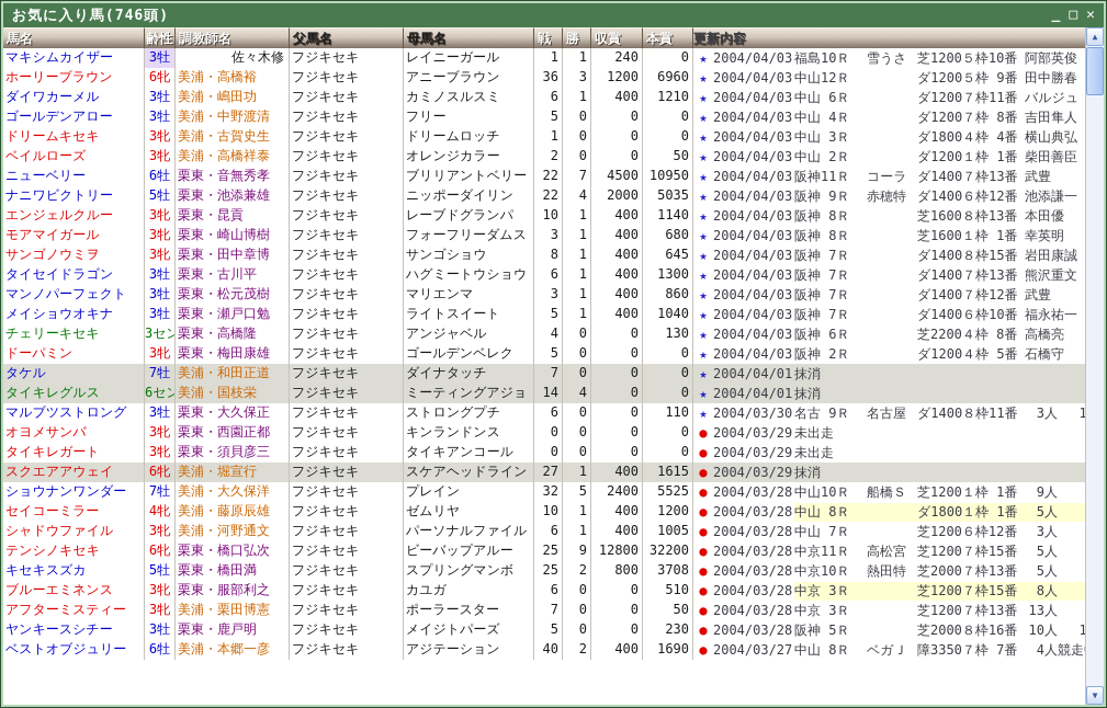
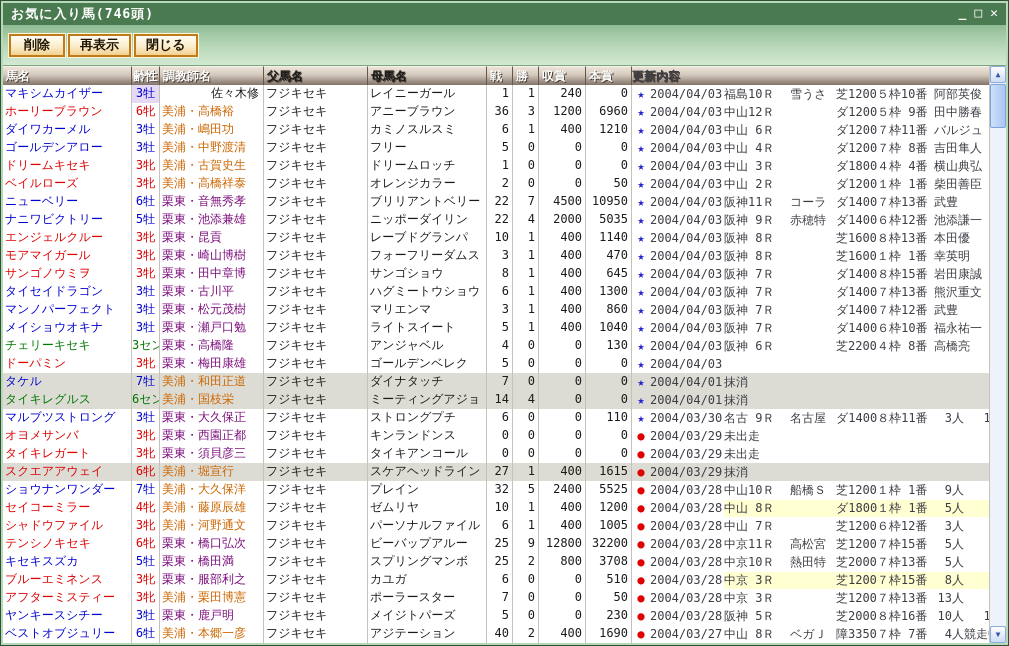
  お気に入り馬(746頭)
  _
  □
  ✕
+ 削除
+ 再表示
+ 閉じる
  馬名
  齢性
  調教師名
  父馬名
  母馬名
  戦
  勝
  収賞
  本賞
  更新内容
  マキシムカイザー
  3牡
  佐々木修
  フジキセキ
  レイニーガール
  1
  1
  240
  0
  ★
  2004/04/03
  福島10Ｒ
  雪うさ
  芝1200５枠10番
  阿部英俊
  ホーリーブラウン
  6牝
  美浦・高橋裕
  フジキセキ
  アニーブラウン
  36
  3
  1200
  6960
  ★
  2004/04/03
  中山12Ｒ
  ダ1200５枠 9番
  田中勝春
  ダイワカーメル
  3牡
  美浦・嶋田功
  フジキセキ
  カミノスルスミ
  6
  1
  400
  1210
  ★
  2004/04/03
  中山 6Ｒ
  ダ1200７枠11番
  バルジュ
  ゴールデンアロー
  3牡
  美浦・中野渡清
  フジキセキ
  フリー
  5
  0
  0
  0
  ★
  2004/04/03
  中山 4Ｒ
  ダ1200７枠 8番
  吉田隼人
  ドリームキセキ
  3牝
  美浦・古賀史生
  フジキセキ
  ドリームロッチ
  1
  0
  0
  0
  ★
  2004/04/03
  中山 3Ｒ
  ダ1800４枠 4番
  横山典弘
  ベイルローズ
  3牝
  美浦・高橋祥泰
  フジキセキ
  オレンジカラー
  2
  0
  0
  50
  ★
  2004/04/03
  中山 2Ｒ
  ダ1200１枠 1番
  柴田善臣
  ニューベリー
  6牡
  栗東・音無秀孝
  フジキセキ
  ブリリアントベリー
  22
  7
  4500
  10950
  ★
  2004/04/03
  阪神11Ｒ
  コーラ
  ダ1400７枠13番
  武豊
  ナニワビクトリー
  5牡
  栗東・池添兼雄
  フジキセキ
  ニッポーダイリン
  22
  4
  2000
  5035
  ★
  2004/04/03
  阪神 9Ｒ
  赤穂特
  ダ1400６枠12番
  池添謙一
  エンジェルクルー
  3牝
  栗東・昆貢
  フジキセキ
  レーブドグランパ
  10
  1
  400
  1140
  ★
  2004/04/03
  阪神 8Ｒ
  芝1600８枠13番
  本田優
  モアマイガール
  3牝
  栗東・崎山博樹
  フジキセキ
  フォーフリーダムス
  3
  1
  400
- 680
+ 470
  ★
  2004/04/03
  阪神 8Ｒ
  芝1600１枠 1番
  幸英明
  サンゴノウミヲ
  3牝
  栗東・田中章博
  フジキセキ
  サンゴショウ
  8
  1
  400
  645
  ★
  2004/04/03
  阪神 7Ｒ
  ダ1400８枠15番
  岩田康誠
  タイセイドラゴン
  3牡
  栗東・古川平
  フジキセキ
  ハグミートウショウ
  6
  1
  400
  1300
  ★
  2004/04/03
  阪神 7Ｒ
  ダ1400７枠13番
  熊沢重文
  マンノパーフェクト
  3牡
  栗東・松元茂樹
  フジキセキ
  マリエンマ
  3
  1
  400
  860
  ★
  2004/04/03
  阪神 7Ｒ
  ダ1400７枠12番
  武豊
  メイショウオキナ
  3牡
  栗東・瀬戸口勉
  フジキセキ
  ライトスイート
  5
  1
  400
  1040
  ★
  2004/04/03
  阪神 7Ｒ
  ダ1400６枠10番
  福永祐一
  チェリーキセキ
  3セン
  栗東・高橋隆
  フジキセキ
  アンジャベル
  4
  0
  0
  130
  ★
  2004/04/03
  阪神 6Ｒ
  芝2200４枠 8番
  高橋亮
  ドーパミン
  3牝
  栗東・梅田康雄
  フジキセキ
  ゴールデンベレク
  5
  0
  0
  0
  ★
  2004/04/03
- 阪神 2Ｒ
- ダ1200４枠 5番
- 石橋守
  タケル
  7牡
  美浦・和田正道
  フジキセキ
  ダイナタッチ
  7
  0
  0
  0
  ★
  2004/04/01
  抹消
  タイキレグルス
  6セン
  美浦・国枝栄
  フジキセキ
  ミーティングアジョ
  14
  4
  0
  0
  ★
  2004/04/01
  抹消
  マルブツストロング
  3牡
  栗東・大久保正
  フジキセキ
  ストロングプチ
  6
  0
  0
  110
  ★
  2004/03/30
  名古 9Ｒ
  名古屋
  ダ1400８枠11番
  3人
  オヨメサンバ
  3牝
  栗東・西園正都
  フジキセキ
  キンランドンス
  0
  0
  0
  0
  ●
  2004/03/29
  未出走
  タイキレガート
  3牝
  栗東・須貝彦三
  フジキセキ
  タイキアンコール
  0
  0
  0
  0
  ●
  2004/03/29
  未出走
  スクエアアウェイ
  6牝
  美浦・堀宣行
  フジキセキ
  スケアヘッドライン
  27
  1
  400
  1615
  ●
  2004/03/29
  抹消
  ショウナンワンダー
  7牡
  美浦・大久保洋
  フジキセキ
  プレイン
  32
  5
  2400
  5525
  ●
  2004/03/28
  中山10Ｒ
  船橋Ｓ
  芝1200１枠 1番
  9人
  セイコーミラー
  4牝
  美浦・藤原辰雄
  フジキセキ
  ゼムリヤ
  10
  1
  400
  1200
  ●
  2004/03/28
  中山 8Ｒ
  ダ1800１枠 1番
  5人
  シャドウファイル
  3牝
  美浦・河野通文
  フジキセキ
  パーソナルファイル
  6
  1
  400
  1005
  ●
  2004/03/28
  中山 7Ｒ
  芝1200６枠12番
  3人
  テンシノキセキ
  6牝
  栗東・橋口弘次
  フジキセキ
  ビーバップアルー
  25
  9
  12800
  32200
  ●
  2004/03/28
  中京11Ｒ
  高松宮
  芝1200７枠15番
  5人
  キセキスズカ
  5牡
  栗東・橋田満
  フジキセキ
  スプリングマンボ
  25
  2
  800
  3708
  ●
  2004/03/28
  中京10Ｒ
  熱田特
  芝2000７枠13番
  5人
  ブルーエミネンス
  3牝
  栗東・服部利之
  フジキセキ
  カユガ
  6
  0
  0
  510
  ●
  2004/03/28
  中京 3Ｒ
  芝1200７枠15番
  8人
  アフターミスティー
  3牝
  美浦・栗田博憲
  フジキセキ
  ポーラースター
  7
  0
  0
  50
  ●
  2004/03/28
  中京 3Ｒ
  芝1200７枠13番
  13人
  ヤンキースシチー
  3牡
  栗東・鹿戸明
  フジキセキ
  メイジトパーズ
  5
  0
  0
  230
  ●
  2004/03/28
  阪神 5Ｒ
  芝2000８枠16番
  10人
  ベストオブジュリー
  6牡
  美浦・本郷一彦
  フジキセキ
  アジテーション
  40
  2
  400
  1690
  ●
  2004/03/27
  中山 8Ｒ
  ベガＪ
  障3350７枠 7番
  4人
  ▲
  ▼
